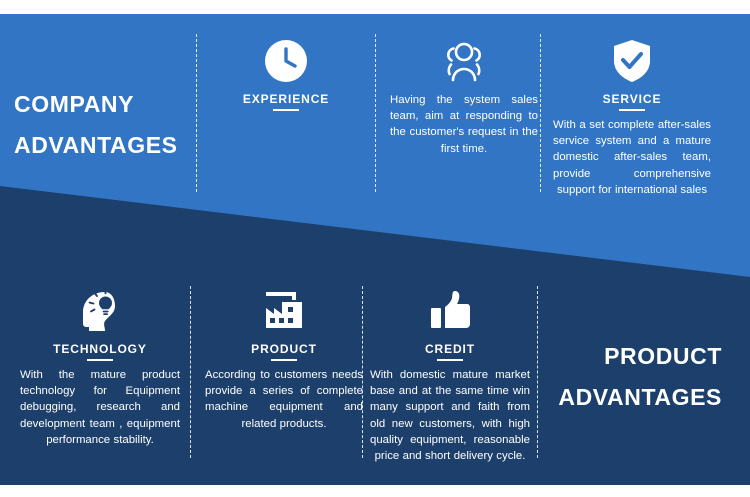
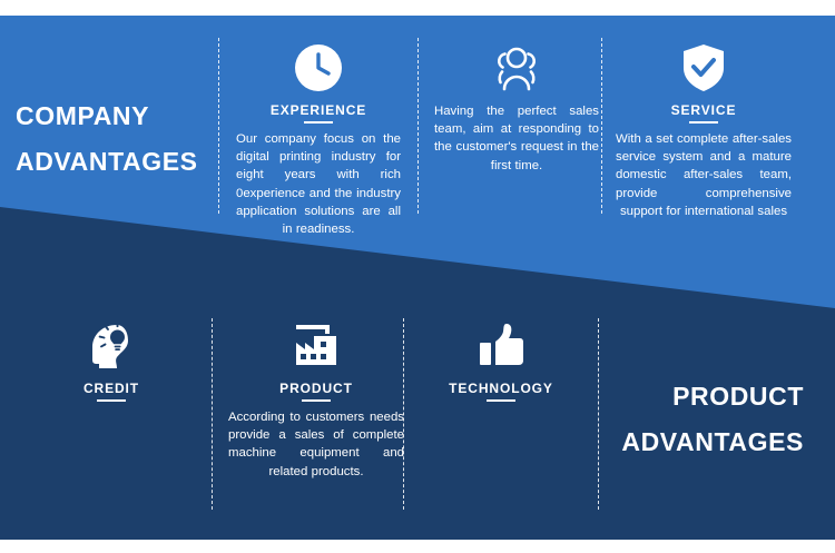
  COMPANY
  ADVANTAGES
  PRODUCT
  ADVANTAGES
  EXPERIENCE
+ Our company focus on the digital printing industry for eight years with rich 0experience and the industry application solutions are all in readiness.
- Having the system sales team, aim at responding to the customer's request in the first time.
+ Having the perfect sales team, aim at responding to the customer's request in the first time.
  SERVICE
  With a set complete after-sales service system and a mature domestic after-sales team, provide comprehensive support for international sales
- TECHNOLOGY
+ CREDIT
- With the mature product technology for Equipment debugging, research and development team , equipment performance stability.
  PRODUCT
- According to customers needs provide a series of complete machine equipment and related products.
+ According to customers needs provide a sales of complete machine equipment and related products.
- CREDIT
+ TECHNOLOGY
- With domestic mature market base and at the same time win many support and faith from old new customers, with high quality equipment, reasonable price and short delivery cycle.
